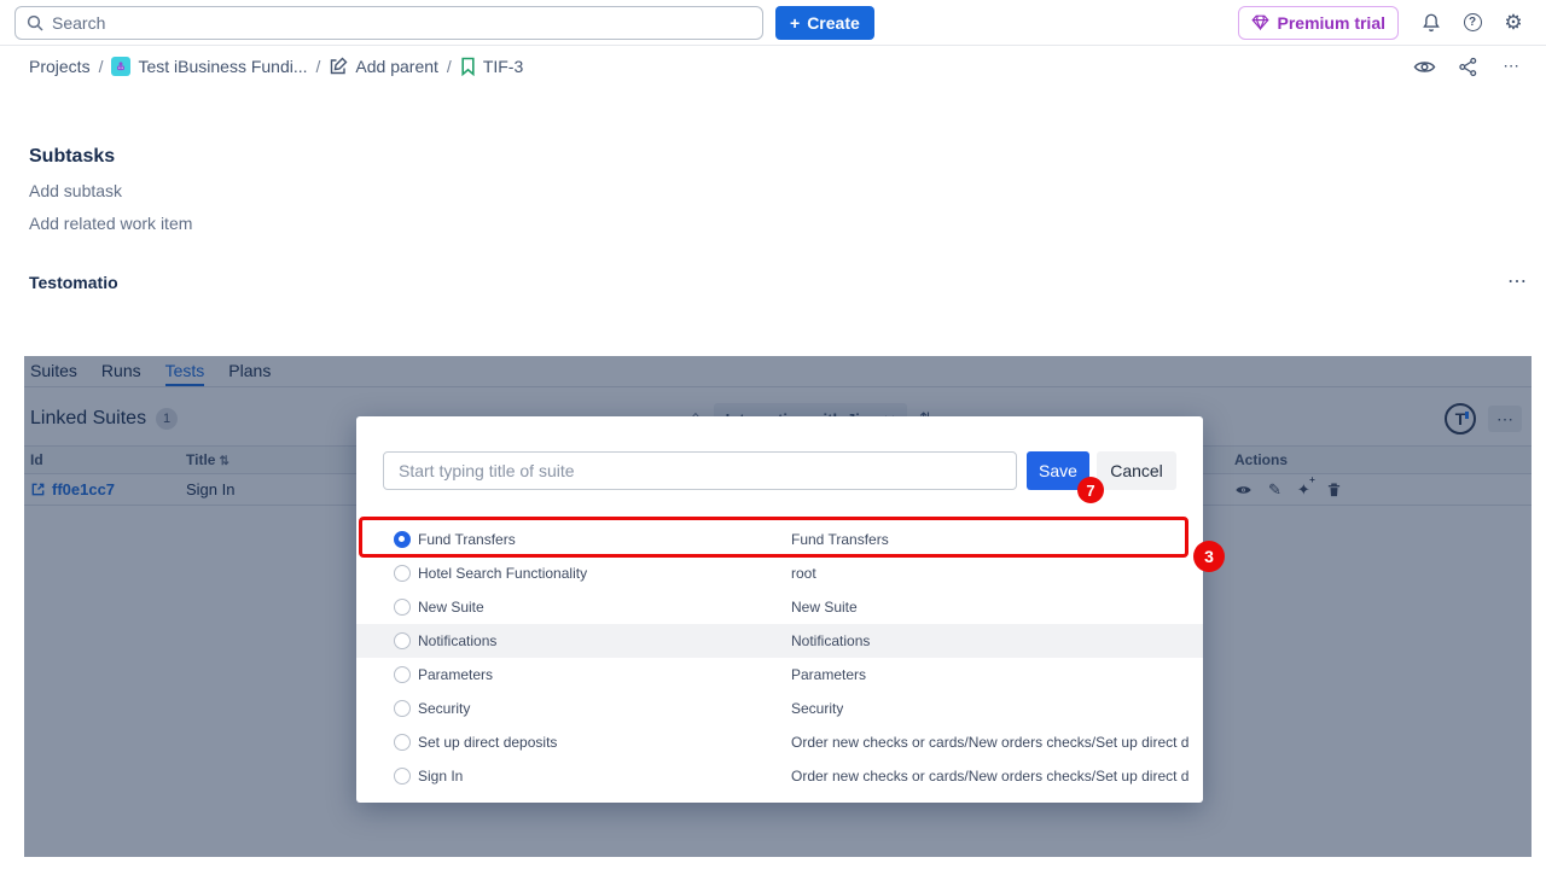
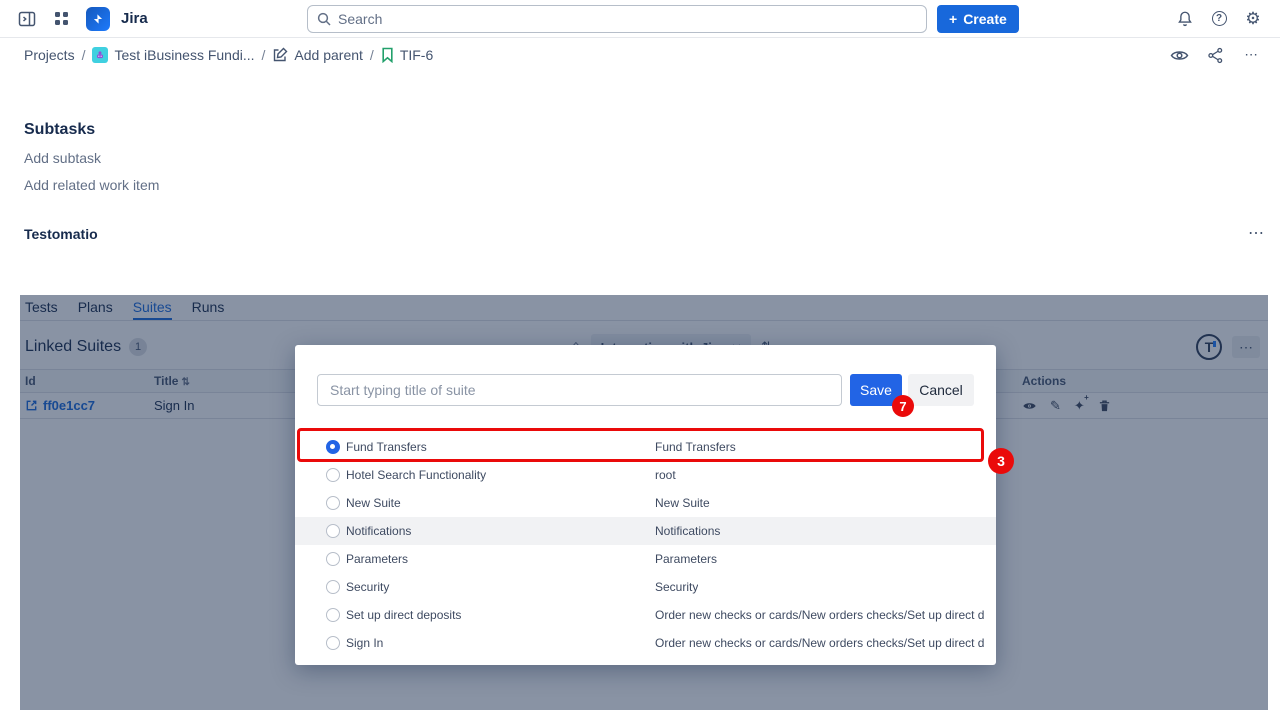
+ Jira
  Search
  +
  Create
- Premium trial
  ?
  ⚙
  Projects
  /
  Test iBusiness Fundi...
  /
  Add parent
  /
- TIF-3
+ TIF-6
  ⋯
  Subtasks
  Add subtask
  Add related work item
  Testomatio
  ⋯
- Suites
+ Tests
- Runs
+ Plans
- Tests
+ Suites
- Plans
+ Runs
  Linked Suites
  1
  T
  ⋯
  Id
  Title ⇅
  Actions
  ff0e1cc7
  Sign In
  ✎
  ✦
  +
  Start typing title of suite
  Save
  Cancel
  Fund Transfers
  Fund Transfers
  Hotel Search Functionality
  root
  New Suite
  New Suite
  Notifications
  Notifications
  Parameters
  Parameters
  Security
  Security
  Set up direct deposits
  Order new checks or cards/New orders checks/Set up direct d
  Sign In
  Order new checks or cards/New orders checks/Set up direct d
  3
  7
